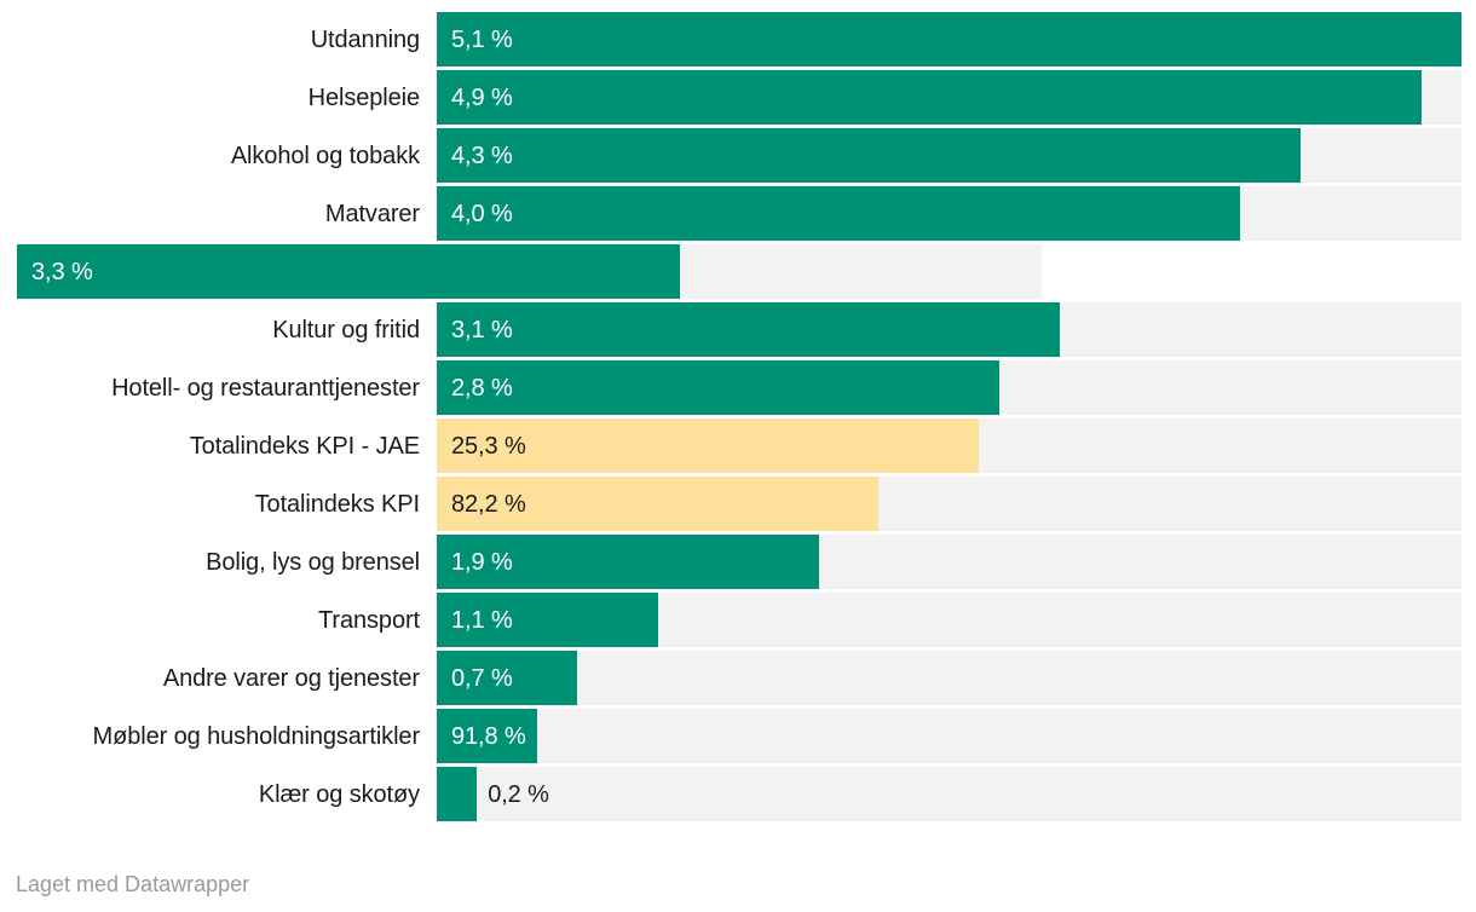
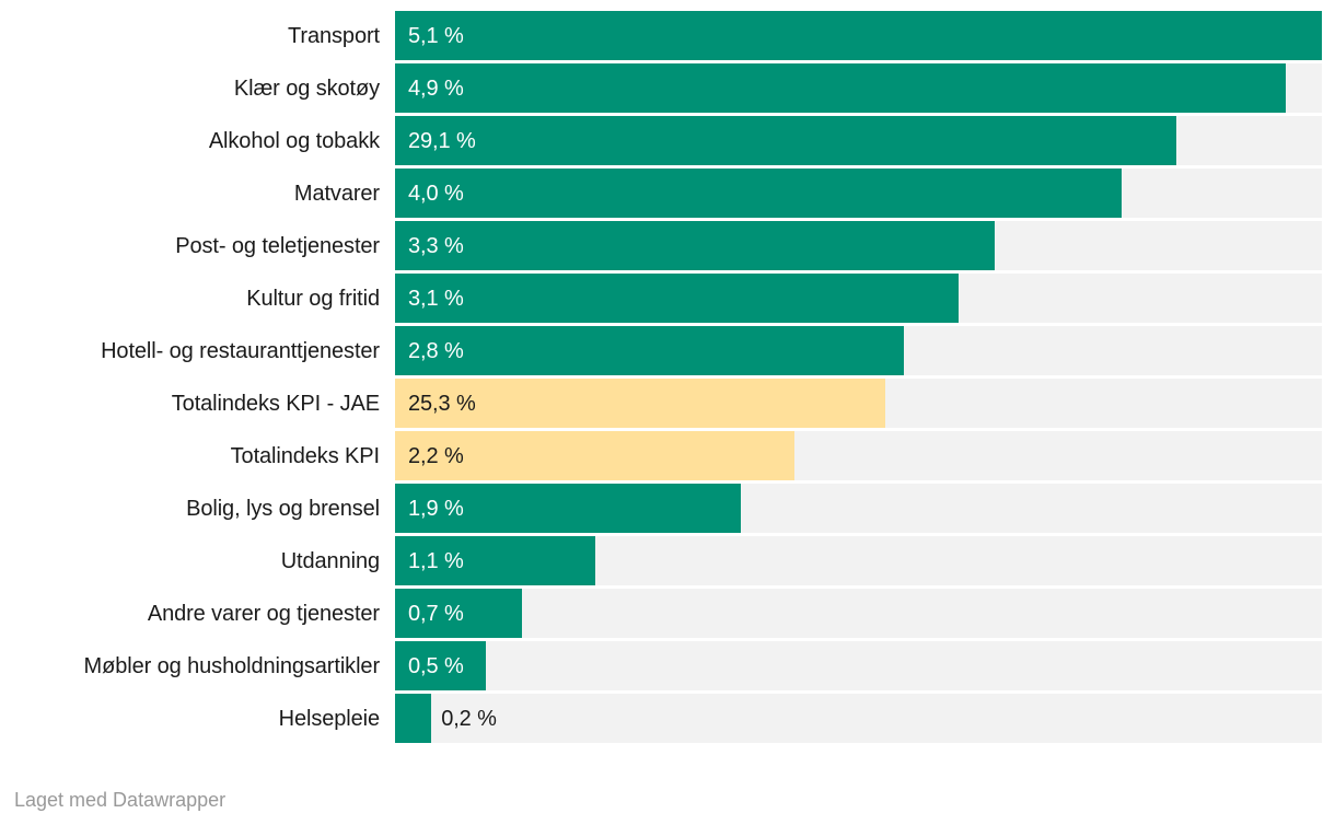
- Utdanning
+ Transport
  5,1 %
- Helsepleie
+ Klær og skotøy
  4,9 %
  Alkohol og tobakk
- 4,3 %
+ 29,1 %
  Matvarer
  4,0 %
+ Post- og teletjenester
  3,3 %
  Kultur og fritid
  3,1 %
  Hotell- og restauranttjenester
  2,8 %
  Totalindeks KPI - JAE
  25,3 %
  Totalindeks KPI
- 82,2 %
+ 2,2 %
  Bolig, lys og brensel
  1,9 %
- Transport
+ Utdanning
  1,1 %
  Andre varer og tjenester
  0,7 %
  Møbler og husholdningsartikler
- 91,8 %
+ 0,5 %
- Klær og skotøy
+ Helsepleie
  0,2 %
  Laget med Datawrapper
